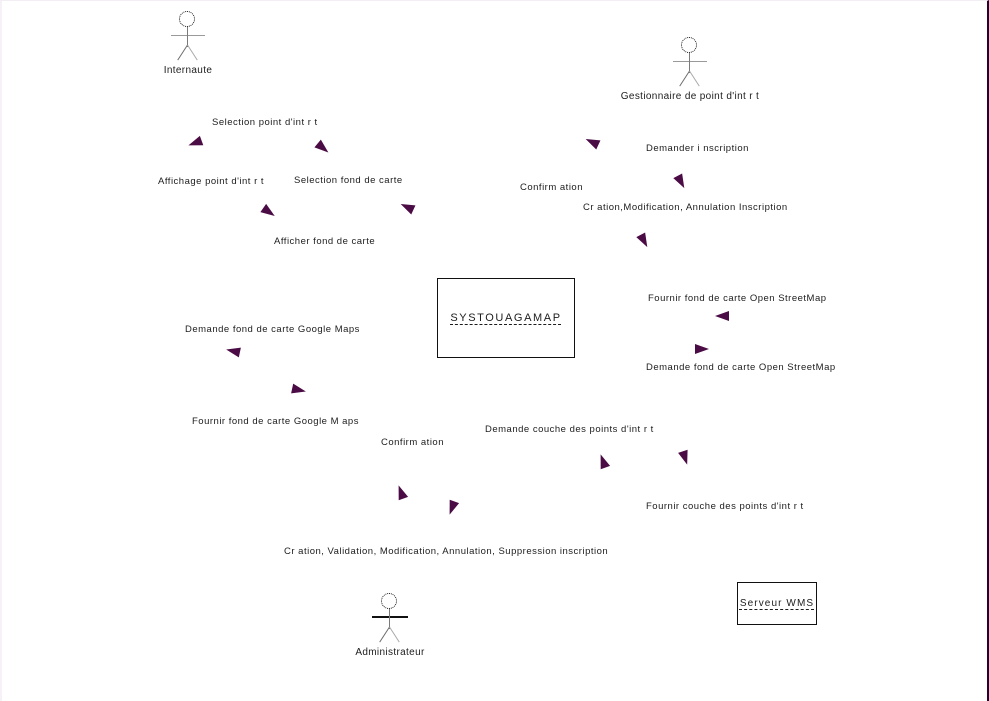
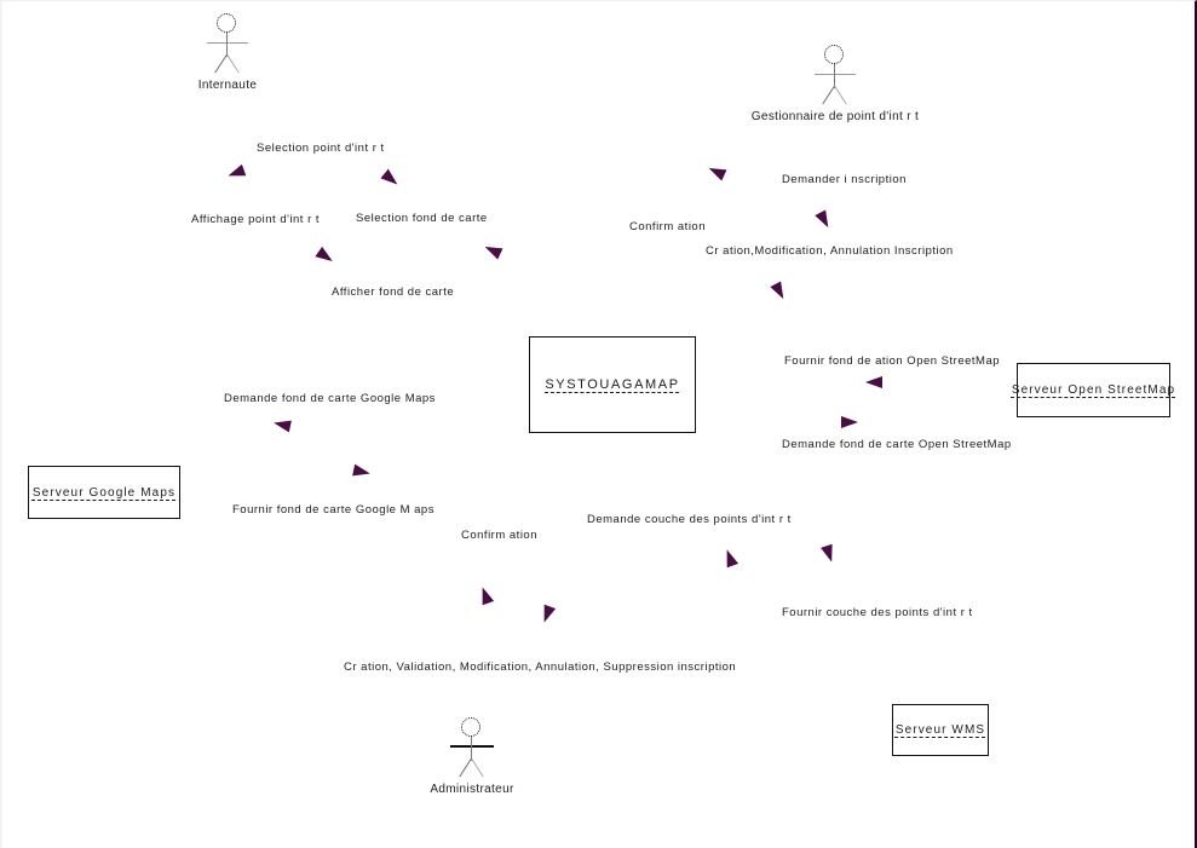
  Internaute
  Gestionnaire de point d'int r t
  Administrateur
  SYSTOUAGAMAP
+ Serveur Open StreetMap
+ Serveur Google Maps
  Serveur WMS
  Selection point d'int r t
  Affichage point d'int r t
  Selection fond de carte
  Afficher fond de carte
  Demander i nscription
  Confirm ation
  Cr ation,Modification, Annulation Inscription
- Fournir fond de carte Open StreetMap
+ Fournir fond de ation Open StreetMap
  Demande fond de carte Open StreetMap
  Demande fond de carte Google Maps
  Fournir fond de carte Google M aps
  Demande couche des points d'int r t
  Confirm ation
  Fournir couche des points d'int r t
  Cr ation, Validation, Modification, Annulation, Suppression inscription
